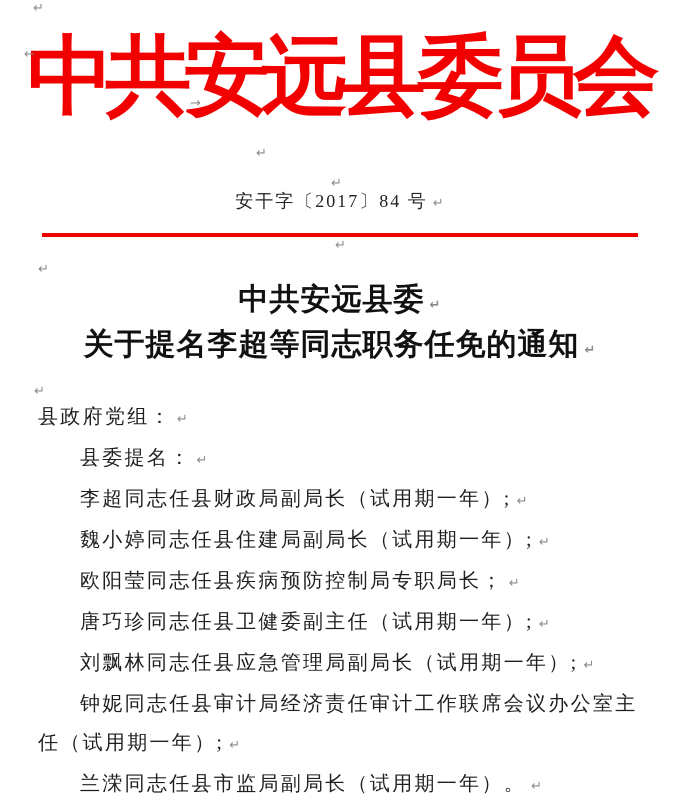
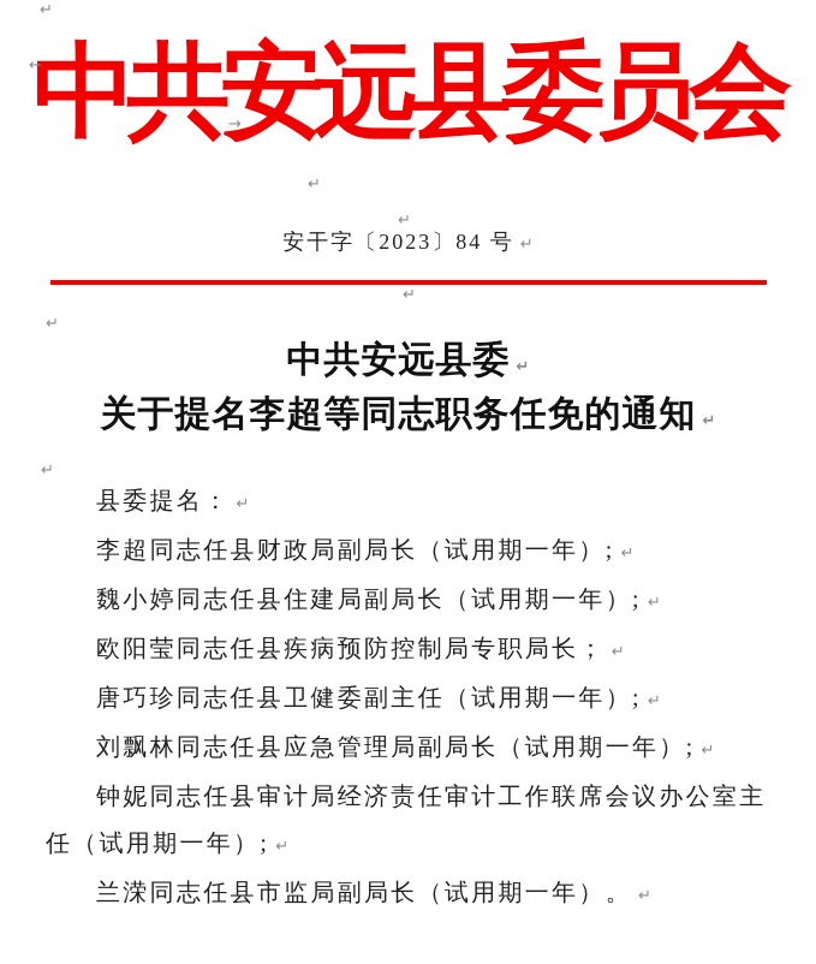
  中共安远县委员会
- 安干字〔2017〕84 号 ↵
+ 安干字〔2023〕84 号 ↵
  中共安远县委 ↵
  关于提名李超等同志职务任免的通知 ↵
- 县政府党组： ↵
  县委提名： ↵
  李超同志任县财政局副局长（试用期一年）; ↵
  魏小婷同志任县住建局副局长（试用期一年）; ↵
  欧阳莹同志任县疾病预防控制局专职局长； ↵
  唐巧珍同志任县卫健委副主任（试用期一年）; ↵
  刘飘林同志任县应急管理局副局长（试用期一年）; ↵
  钟妮同志任县审计局经济责任审计工作联席会议办公室主任（试用期一年）; ↵
  兰溁同志任县市监局副局长（试用期一年）。 ↵
  ↵
  ←
  →
  ↵
  ↵
  ↵
  ↵
  ↵
